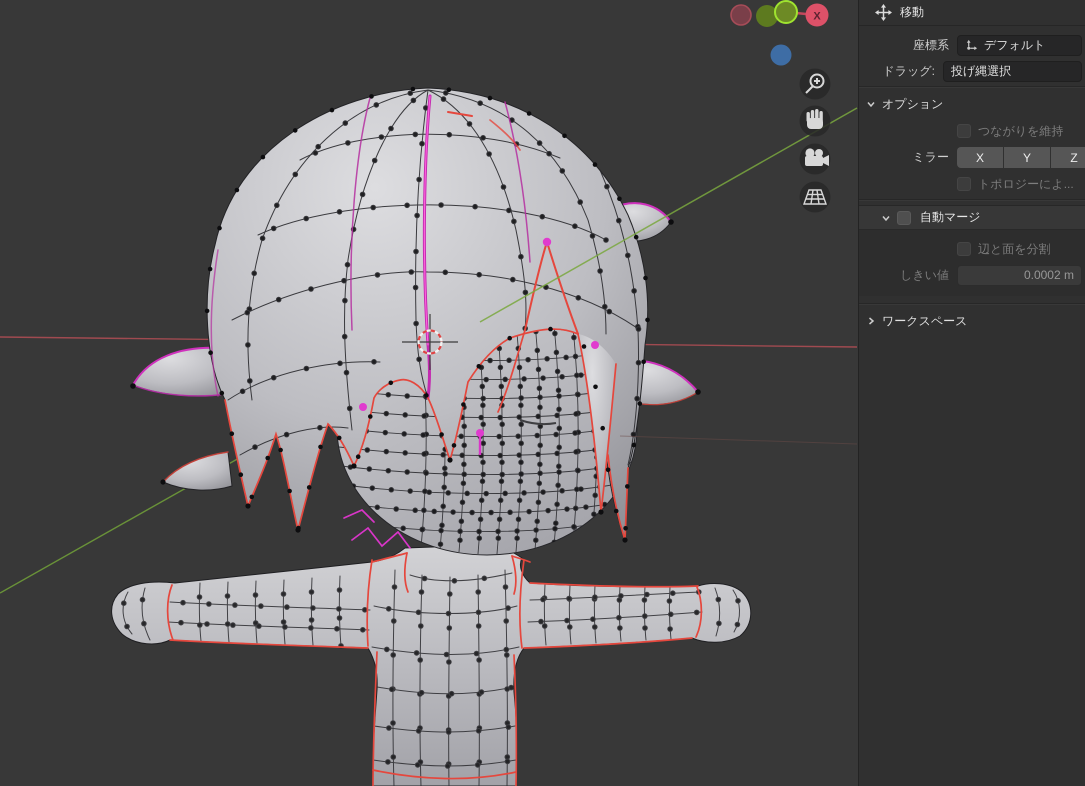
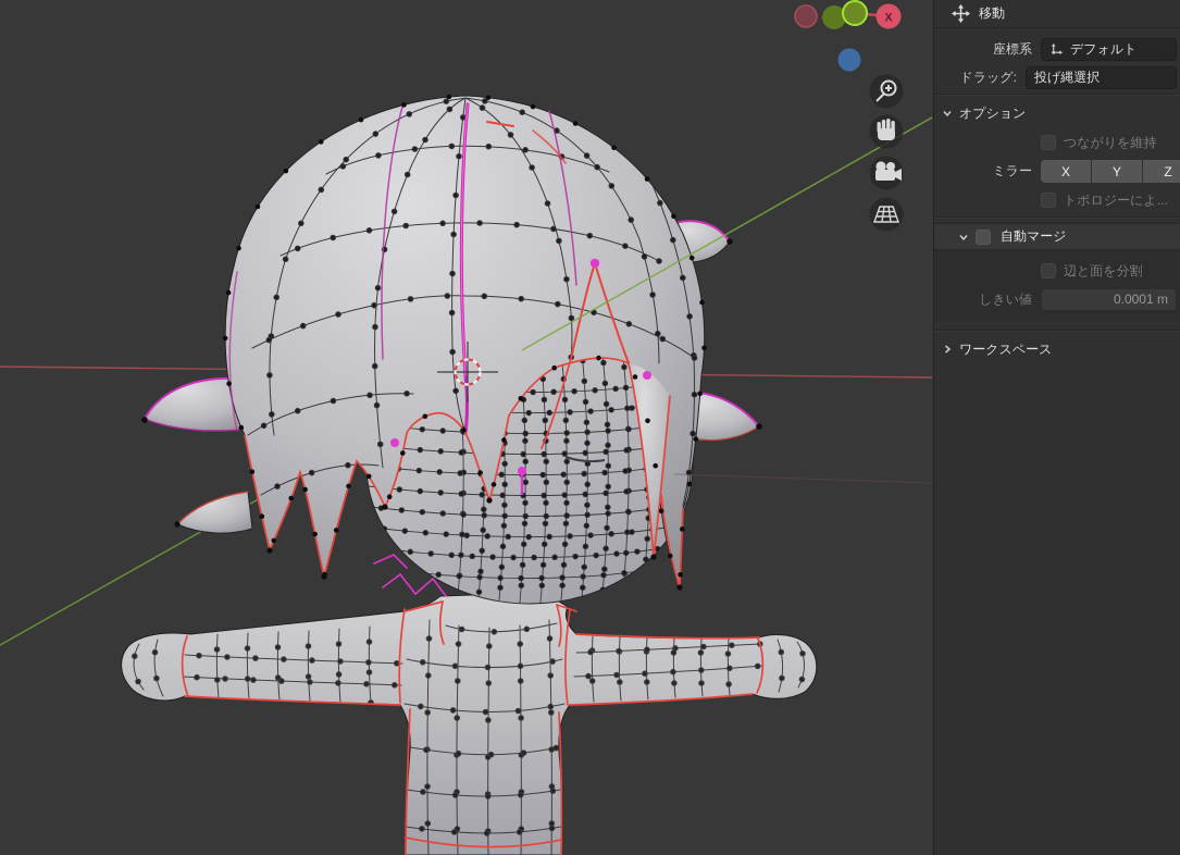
  X
  移動
  座標系
  デフォルト
  ドラッグ:
  投げ縄選択
  オプション
  つながりを維持
  ミラー
  X
  Y
  Z
  トポロジーによ...
  自動マージ
  辺と面を分割
  しきい値
- 0.0002 m
+ 0.0001 m
  ワークスペース
